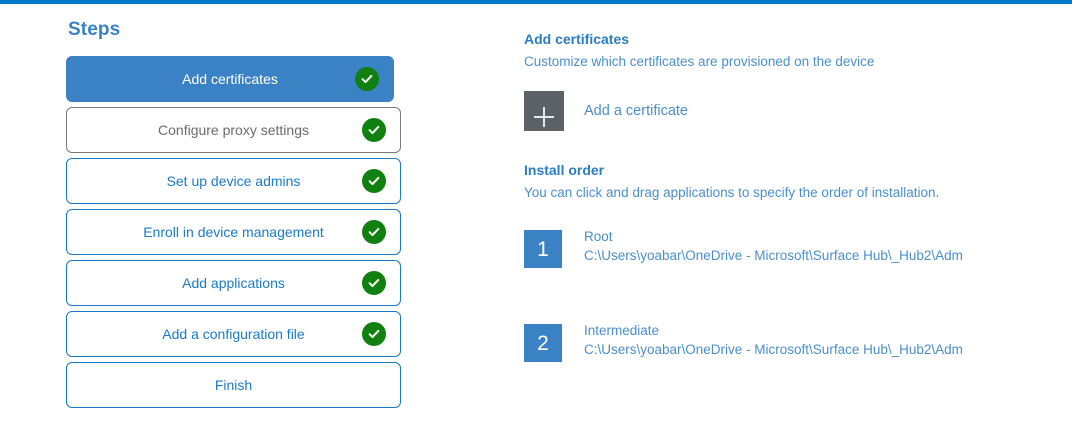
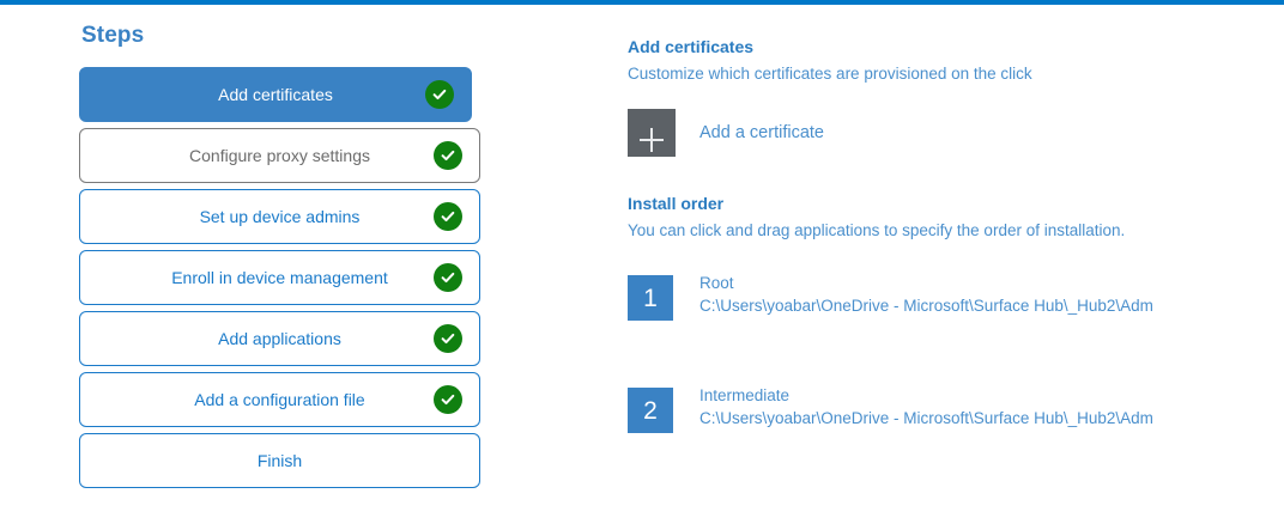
  Steps
  Add certificates
  Configure proxy settings
  Set up device admins
  Enroll in device management
  Add applications
  Add a configuration file
  Finish
  Add certificates
- Customize which certificates are provisioned on the device
+ Customize which certificates are provisioned on the click
  Add a certificate
  Install order
  You can click and drag applications to specify the order of installation.
  1
  Root
  C:\Users\yoabar\OneDrive - Microsoft\Surface Hub\_Hub2\Adm
  2
  Intermediate
  C:\Users\yoabar\OneDrive - Microsoft\Surface Hub\_Hub2\Adm
